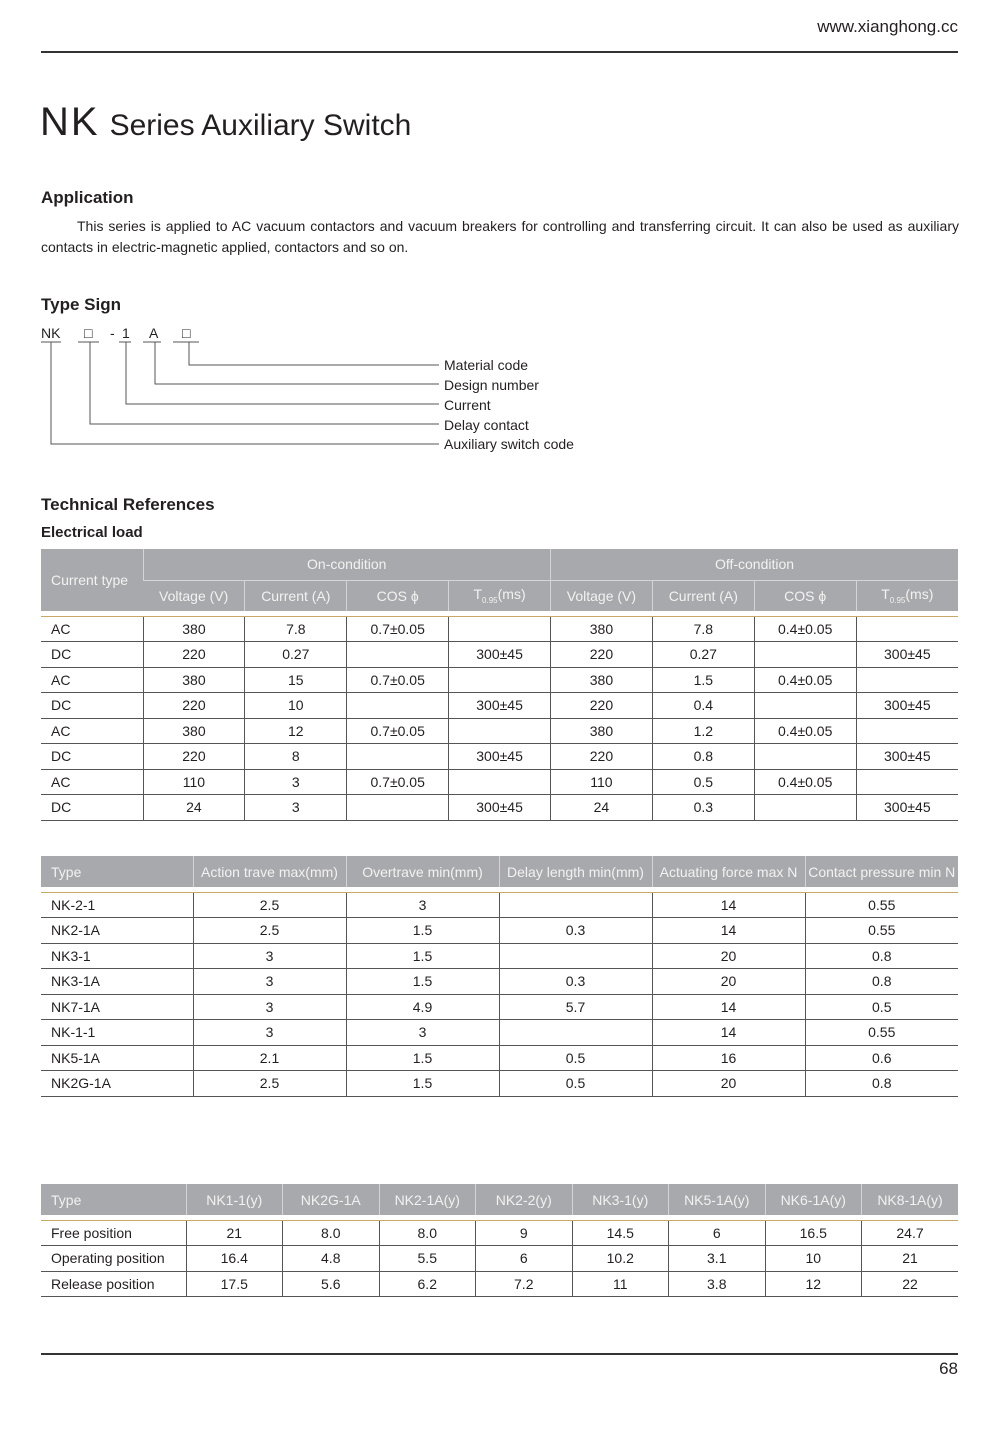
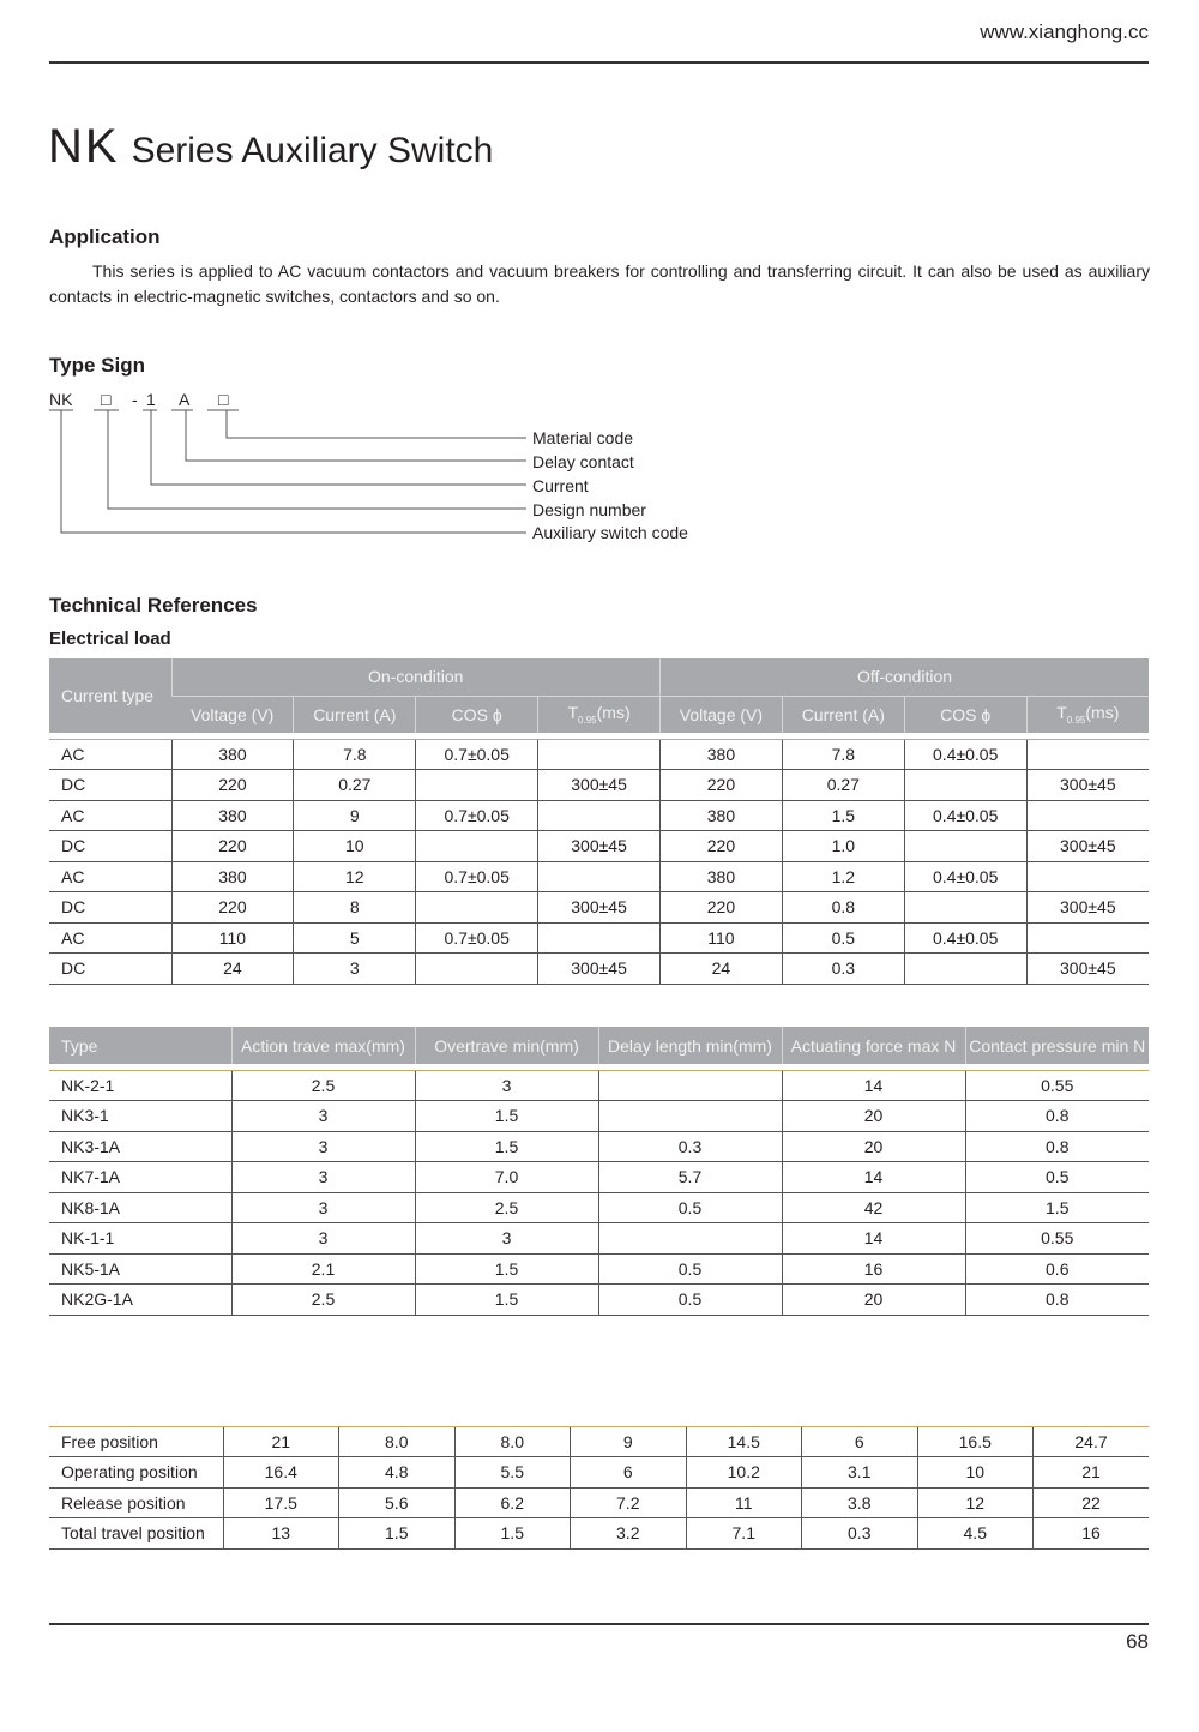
  www.xianghong.cc
  NK Series Auxiliary Switch
  Application
- This series is applied to AC vacuum contactors and vacuum breakers for controlling and transferring circuit. It can also be used as auxiliary contacts in electric-magnetic applied, contactors and so on.
+ This series is applied to AC vacuum contactors and vacuum breakers for controlling and transferring circuit. It can also be used as auxiliary contacts in electric-magnetic switches, contactors and so on.
  Type Sign
  NK
  □
  -
  1
  A
  □
  Material code
- Design number
+ Delay contact
  Current
- Delay contact
+ Design number
  Auxiliary switch code
  Technical References
  Electrical load
  Current type	On-condition	Off-condition
  Voltage (V)	Current (A)	COS ϕ	T0.95(ms)	Voltage (V)	Current (A)	COS ϕ	T0.95(ms)
  AC	380	7.8	0.7±0.05		380	7.8	0.4±0.05
  DC	220	0.27		300±45	220	0.27		300±45
- AC	380	15	0.7±0.05		380	1.5	0.4±0.05
+ AC	380	9	0.7±0.05		380	1.5	0.4±0.05
- DC	220	10		300±45	220	0.4		300±45
+ DC	220	10		300±45	220	1.0		300±45
  AC	380	12	0.7±0.05		380	1.2	0.4±0.05
  DC	220	8		300±45	220	0.8		300±45
- AC	110	3	0.7±0.05		110	0.5	0.4±0.05
+ AC	110	5	0.7±0.05		110	0.5	0.4±0.05
  DC	24	3		300±45	24	0.3		300±45
  Type	Action trave max(mm)	Overtrave min(mm)	Delay length min(mm)	Actuating force max N	Contact pressure min N
  NK-2-1	2.5	3		14	0.55
- NK2-1A	2.5	1.5	0.3	14	0.55
  NK3-1	3	1.5		20	0.8
  NK3-1A	3	1.5	0.3	20	0.8
- NK7-1A	3	4.9	5.7	14	0.5
+ NK7-1A	3	7.0	5.7	14	0.5
+ NK8-1A	3	2.5	0.5	42	1.5
  NK-1-1	3	3		14	0.55
  NK5-1A	2.1	1.5	0.5	16	0.6
  NK2G-1A	2.5	1.5	0.5	20	0.8
- Type	NK1-1(y)	NK2G-1A	NK2-1A(y)	NK2-2(y)	NK3-1(y)	NK5-1A(y)	NK6-1A(y)	NK8-1A(y)
  Free position	21	8.0	8.0	9	14.5	6	16.5	24.7
  Operating position	16.4	4.8	5.5	6	10.2	3.1	10	21
  Release position	17.5	5.6	6.2	7.2	11	3.8	12	22
+ Total travel position	13	1.5	1.5	3.2	7.1	0.3	4.5	16
  68
